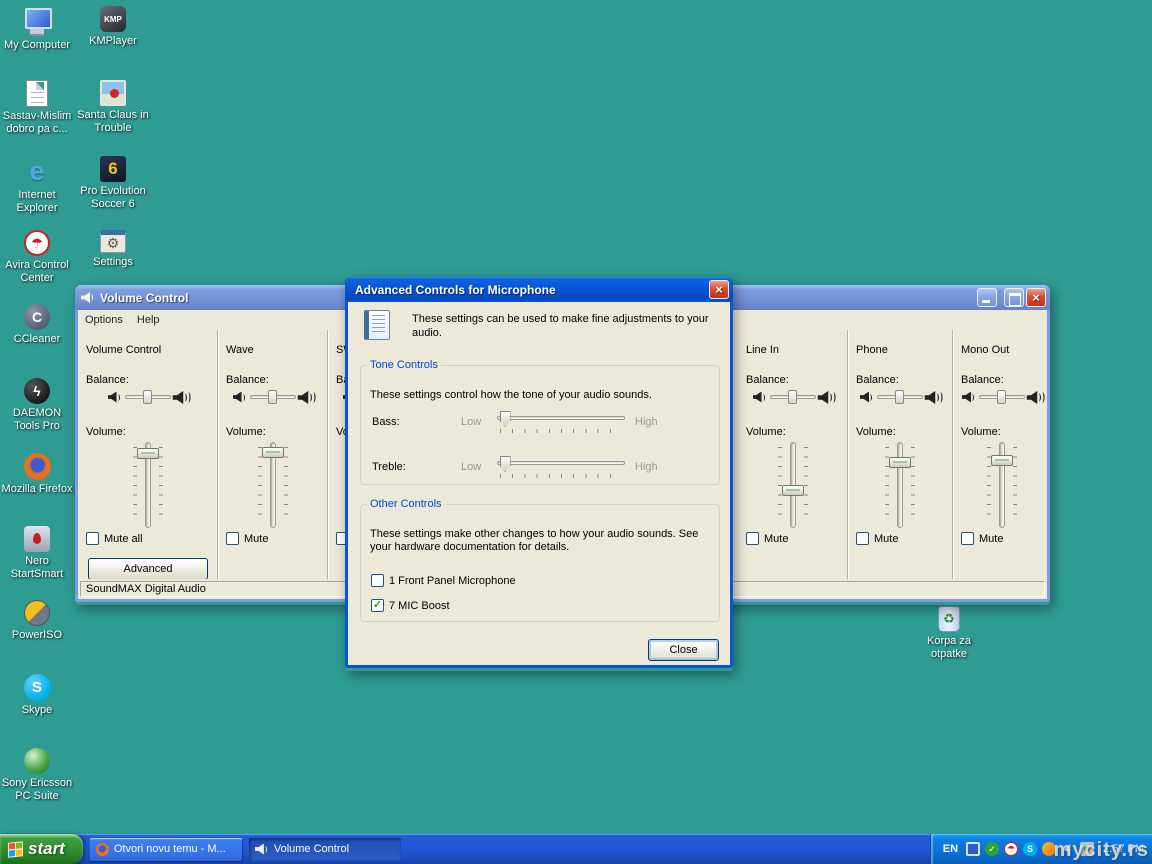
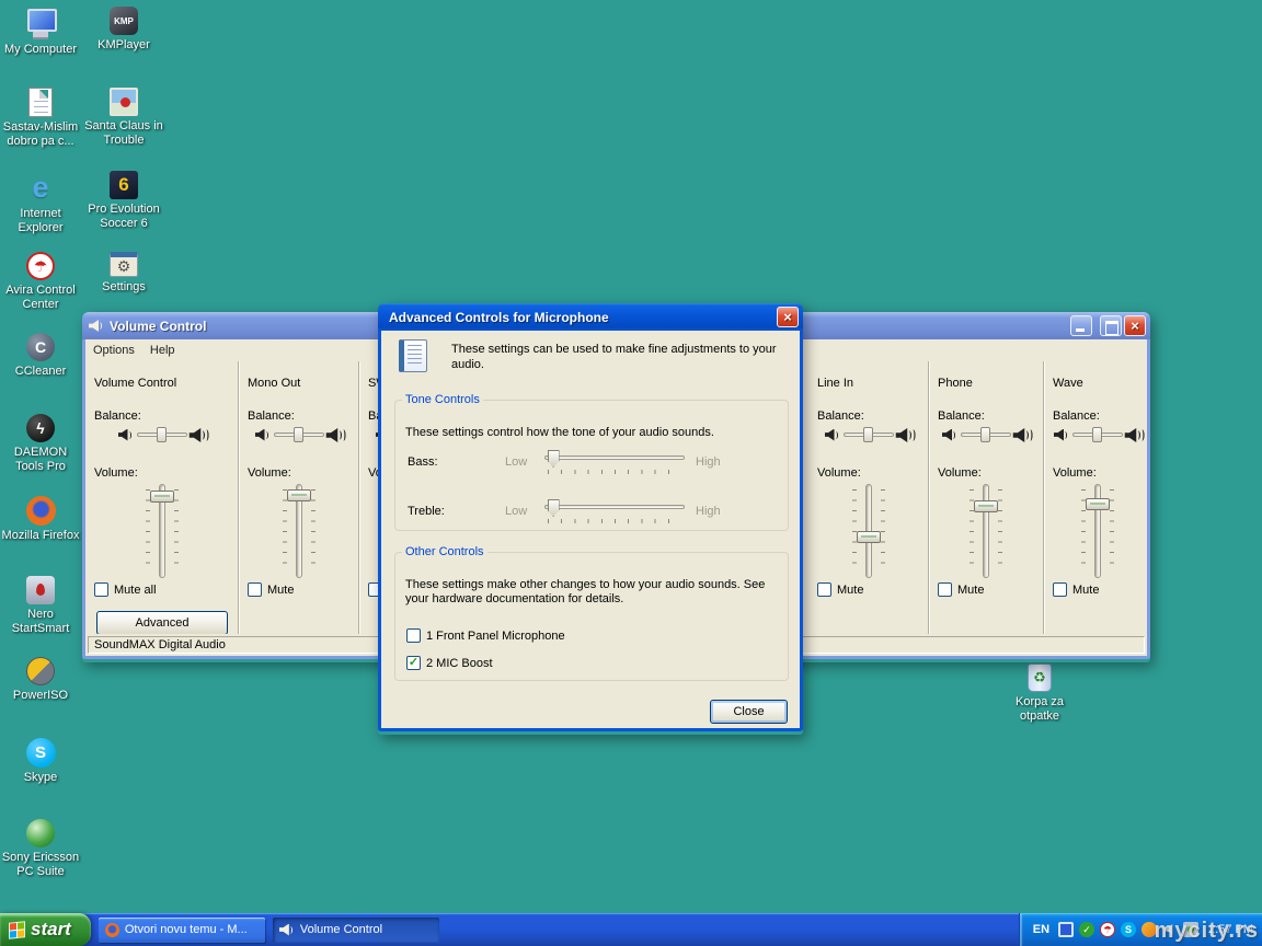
  My Computer
  KMPlayer
  Sastav-Mislim dobro pa c...
  Santa Claus in Trouble
  Internet Explorer
  Pro Evolution Soccer 6
  Avira Control Center
  Settings
  CCleaner
  DAEMON Tools Pro
  Mozilla Firefox
  Nero StartSmart
  PowerISO
  Skype
  Sony Ericsson PC Suite
  Korpa za otpatke
  Volume Control
  ×
  Options
  Help
  Volume Control
  Balance:
  Volume:
  Mute all
  Advanced
- Wave
+ Mono Out
  Balance:
  Volume:
  Mute
  Line In
  Balance:
  Volume:
  Mute
  Phone
  Balance:
  Volume:
  Mute
- Mono Out
+ Wave
  Balance:
  Volume:
  Mute
  SoundMAX Digital Audio
  Advanced Controls for Microphone
  ×
  These settings can be used to make fine adjustments to your audio.
  Tone Controls
  These settings control how the tone of your audio sounds.
  Bass:
  Low
  High
  Treble:
  Low
  High
  Other Controls
  These settings make other changes to how your audio sounds. See your hardware documentation for details.
  1 Front Panel Microphone
  ✓
- 7 MIC Boost
+ 2 MIC Boost
  Close
  start
  Otvori novu temu - M...
  Volume Control
  EN
  ✓
  ☂
  S
  2:57 PM
  mycity.rs
